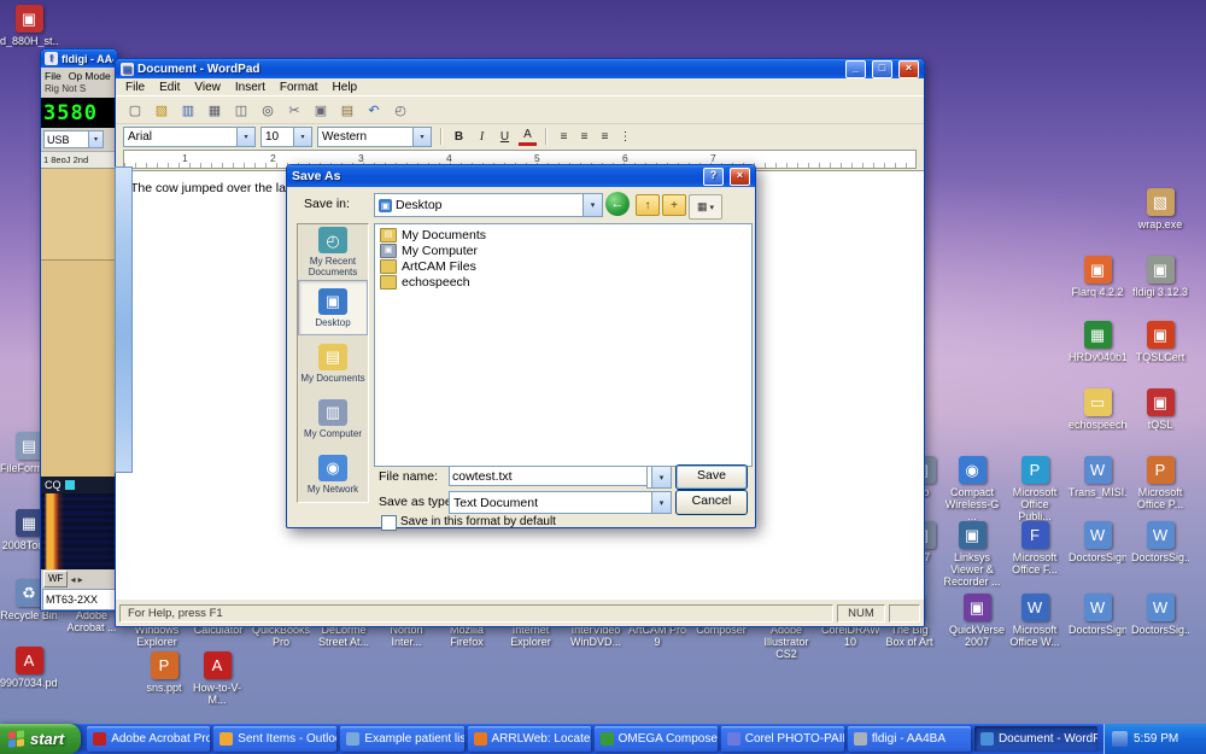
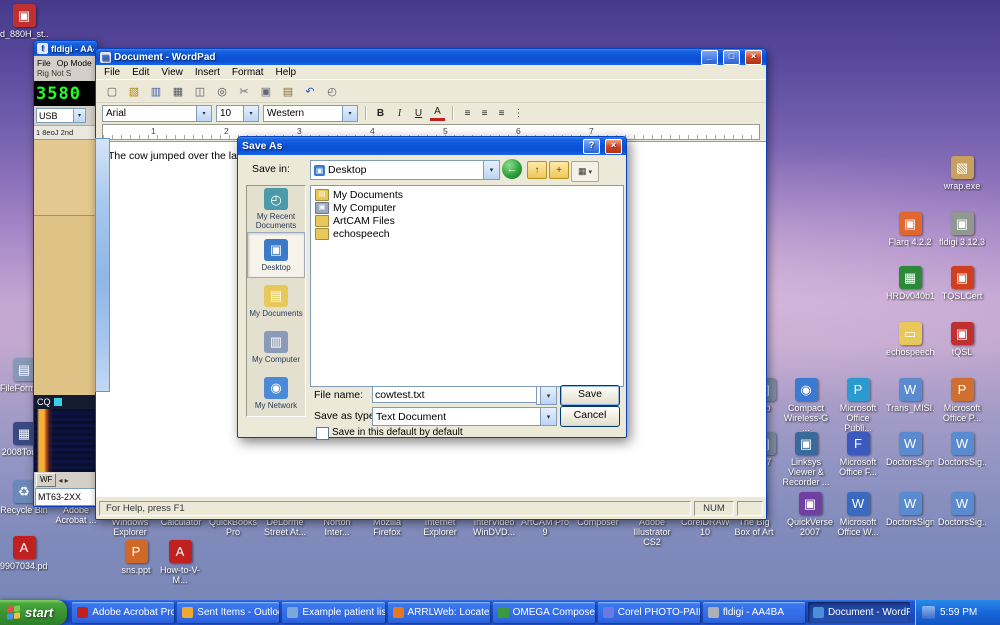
  ▣
  d_880H_st..
  ▤
  ▦
  ♻
  Recycle Bin
  Adobe Acrobat ...
  A
  9907034.pd
  P
  sns.ppt
  A
  How-to-V-M...
  Windows Explorer
  Calculator
  QuickBooks Pro
  DeLorme Street At...
  Norton Inter...
  Mozilla Firefox
  Internet Explorer
  InterVideo WinDVD...
  ArtCAM Pro 9
  Composer
  Adobe Illustrator CS2
  CorelDRAW 10
  The Big Box of Art
  ▣
  QuickVerse 2007
  W
  Microsoft Office W...
  W
  DoctorsSign
  W
  DoctorsSig..
  ▧
  wrap.exe
  ▣
  Flarq 4.2.2
  ▣
  fldigi 3.12.3
  ▦
  HRDv040b1
  ▣
  TQSLCert
  ▭
  echospeech
  ▣
  tQSL
  ◉
  Compact Wireless-G ...
  P
  Microsoft Office Publi...
  W
  Trans_MISI.
  P
  Microsoft Office P...
  ▣
  Linksys Viewer & Recorder ...
  F
  Microsoft Office F...
  W
  DoctorsSign
  W
  DoctorsSig..
  f
  fldigi - AA
  File
  Op Mode
  Rig Not S
  3580
  USB
  1 8eoJ 2nd
  CQ
  WF
  ◂ ▸
  MT63-2XX
  ▤
  Document - WordPad
  _
  □
  ×
  File
  Edit
  View
  Insert
  Format
  Help
  ▢
  ▧
  ▥
  ▦
  ◫
  ◎
  ✂
  ▣
  ▤
  ↶
  ◴
  Arial
  10
  Western
  B
  I
  U
  A
  ≡
  ≡
  ≡
  ⋮
  1
  2
  3
  4
  5
  6
  7
  The cow jumped over the la
  For Help, press F1
  NUM
  Save As
  ?
  ×
  Save in:
  ▣
  Desktop
  ←
  ↑
  +
  ▦
  ◴
  My Recent Documents
  ▣
  Desktop
  ▤
  My Documents
  ▥
  My Computer
  ◉
  My Network
  My Documents
  My Computer
  ArtCAM Files
  echospeech
  File name:
  cowtest.txt
  Save
  Save as typ
  Text Document
  Cancel
- Save in this format by default
+ Save in this default by default
  start
  Adobe Acrobat Pro
  Sent Items - Outlo
  Example patient lis
  ARRLWeb: Locate
  OMEGA Compose
  Corel PHOTO-PAI
  fldigi - AA4BA
  Document - WordP
  5:59 PM
